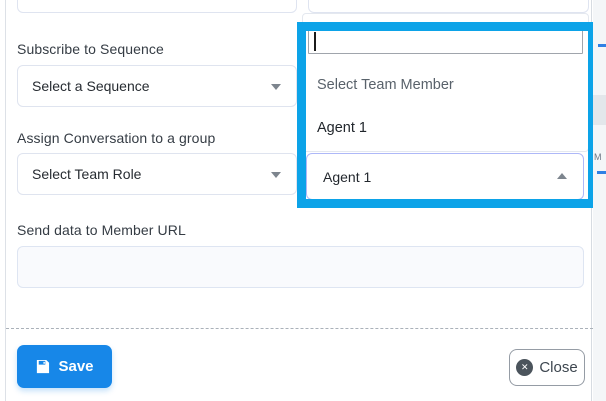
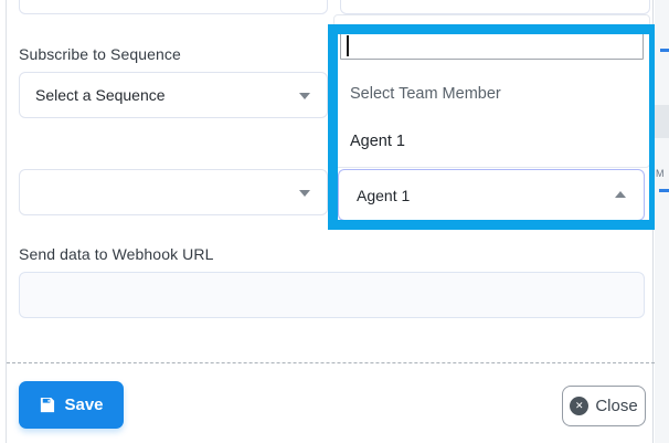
  Subscribe to Sequence
  Select a Sequence
- Assign Conversation to a group
- Select Team Role
  Select Team Member
  Agent 1
  Agent 1
- Send data to Member URL
+ Send data to Webhook URL
  Save
  ✕
  Close
  M
